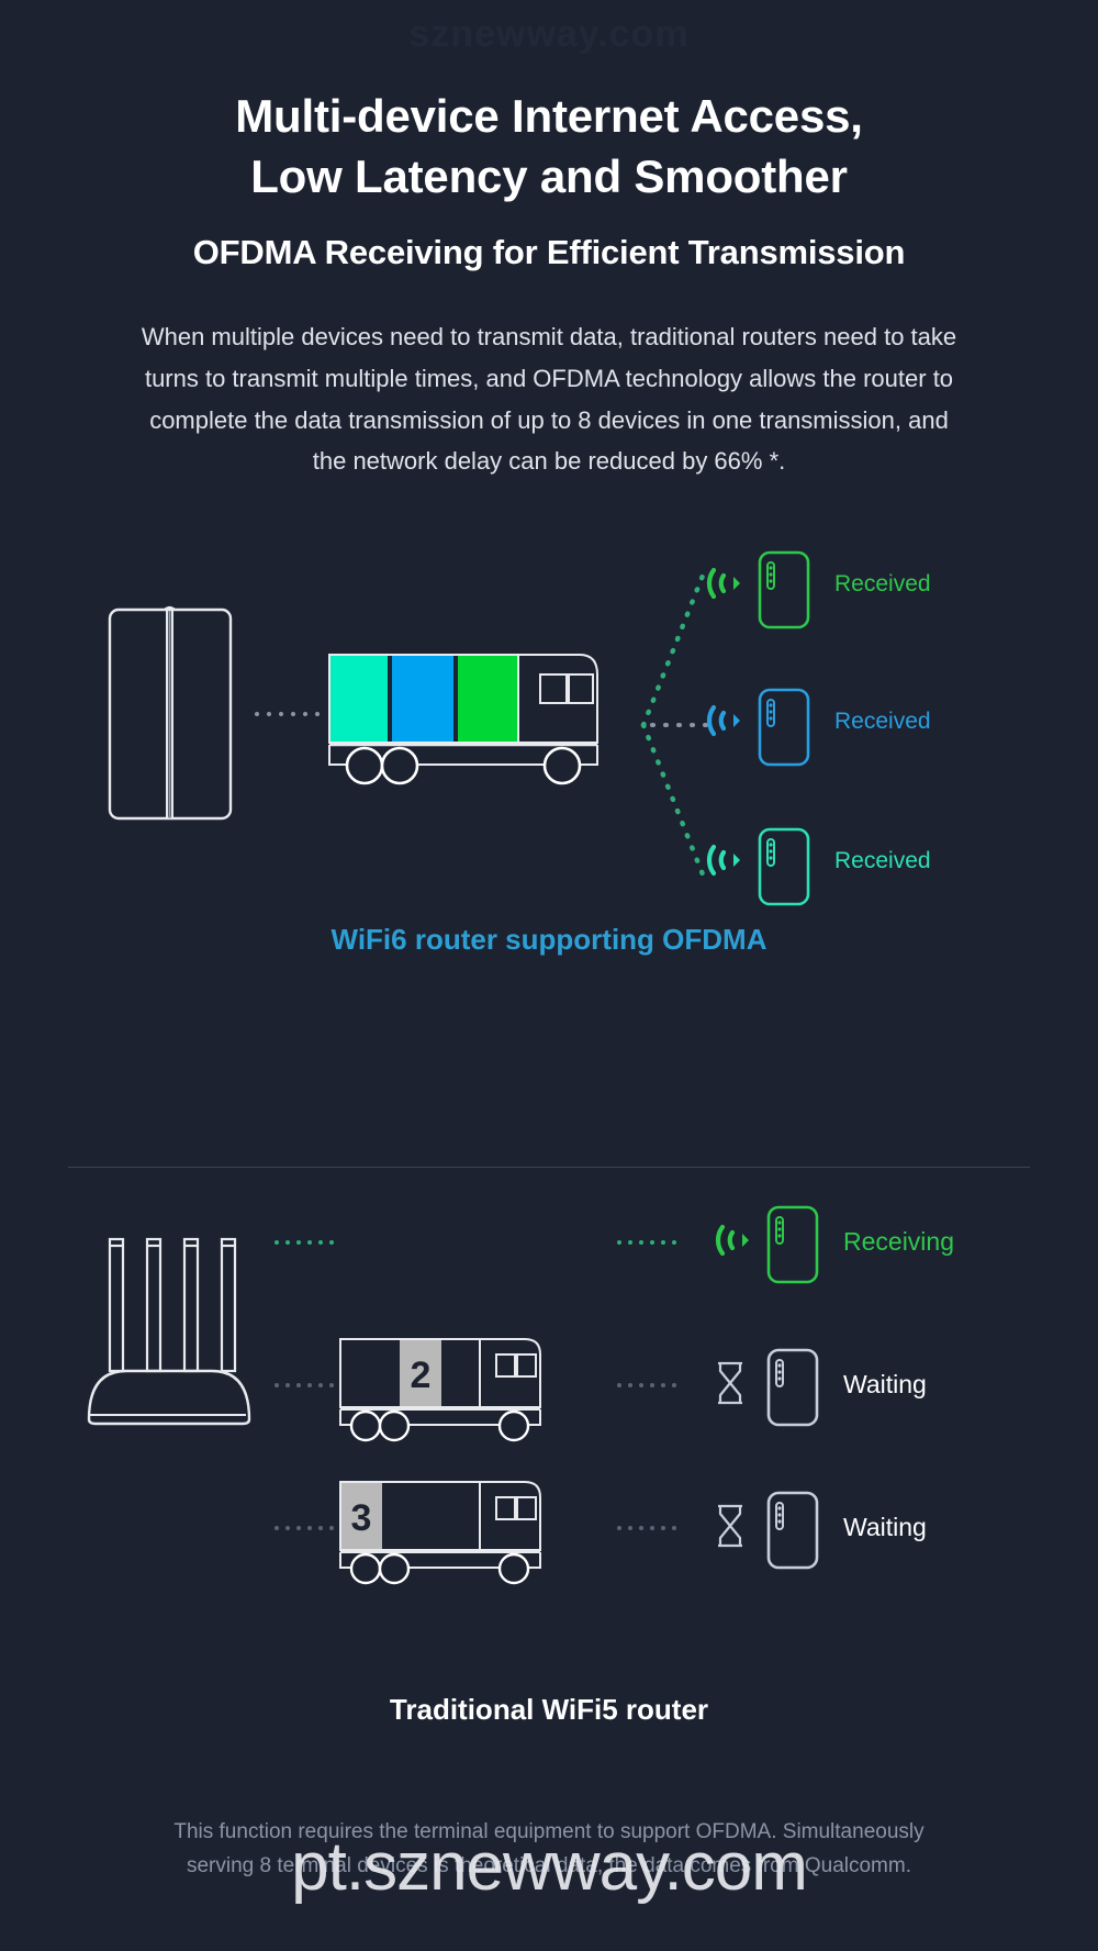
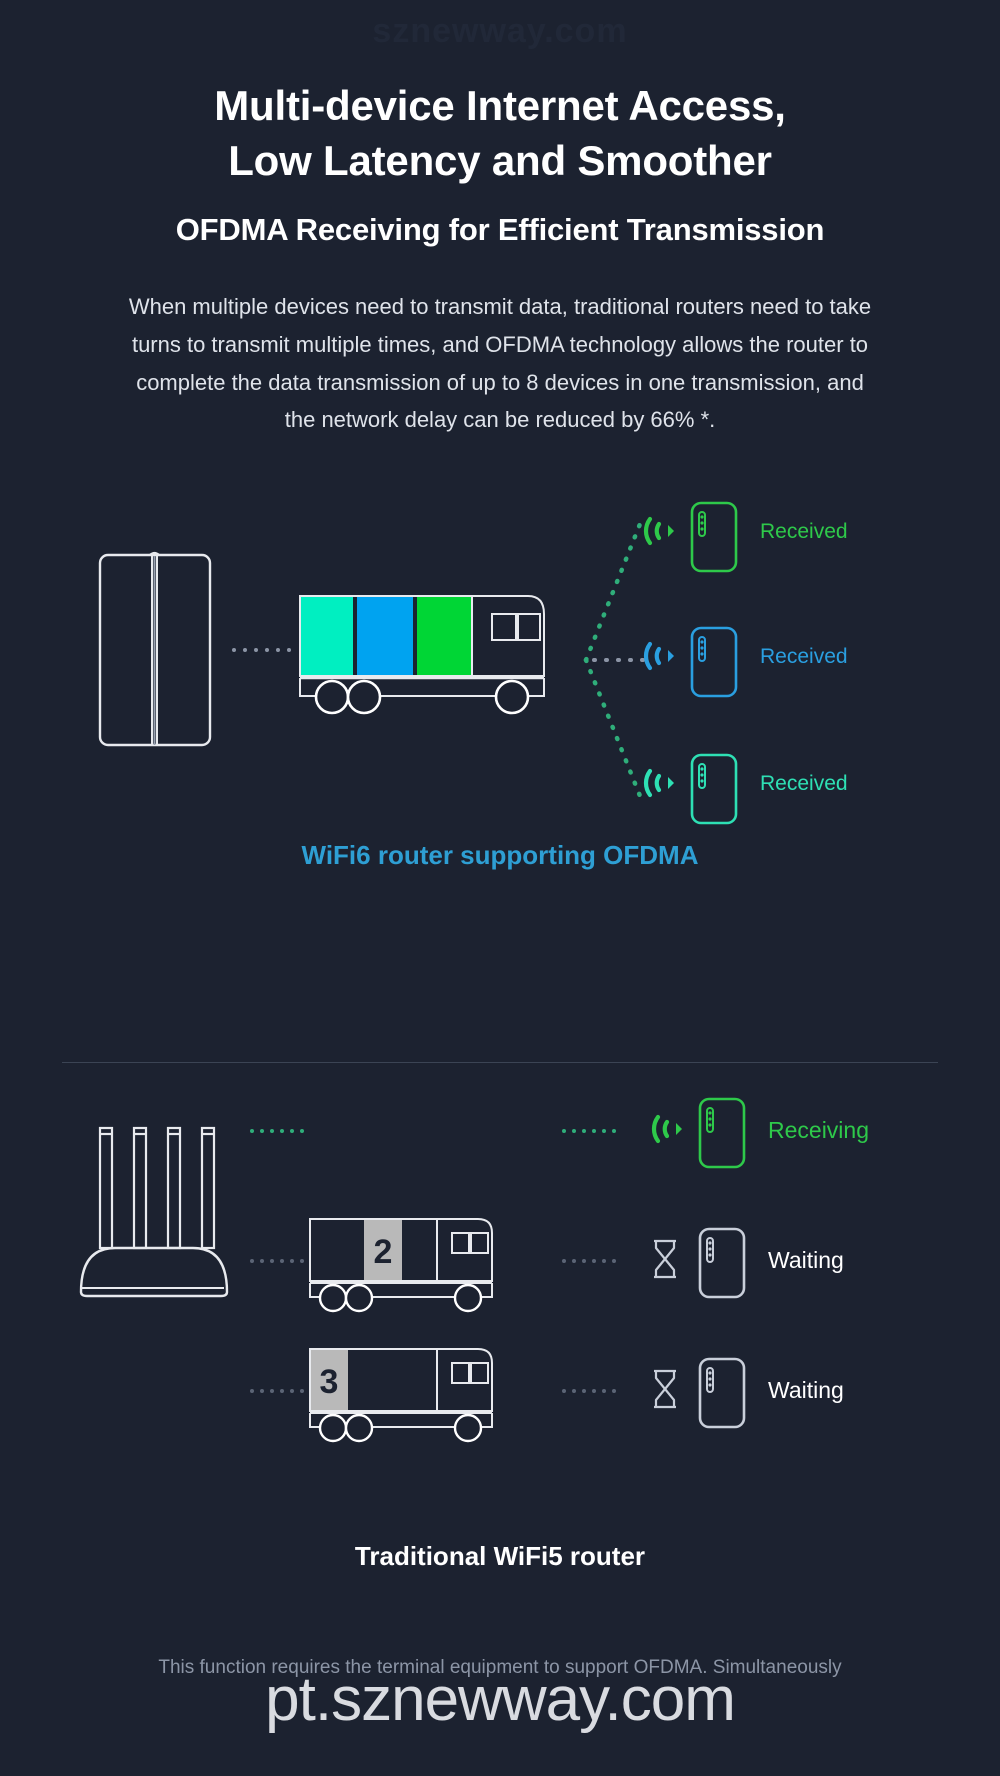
  Multi-device Internet Access,
  Low Latency and Smoother
  OFDMA Receiving for Efficient Transmission
  When multiple devices need to transmit data, traditional routers need to take turns to transmit multiple times, and OFDMA technology allows the router to complete the data transmission of up to 8 devices in one transmission, and the network delay can be reduced by 66% *.
  Received
  Received
  Received
  WiFi6 router supporting OFDMA
  Receiving
  2
  Waiting
  3
  Waiting
  Traditional WiFi5 router
  This function requires the terminal equipment to support OFDMA. Simultaneously
- serving 8 terminal devices is theoretical data, the data comes from Qualcomm.
  pt.sznewway.com
